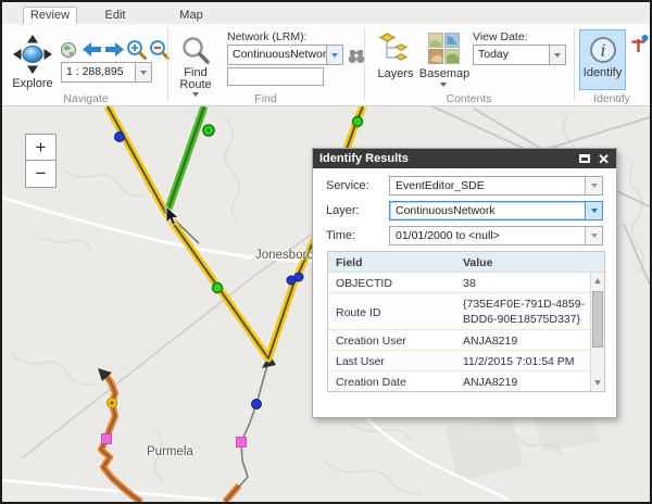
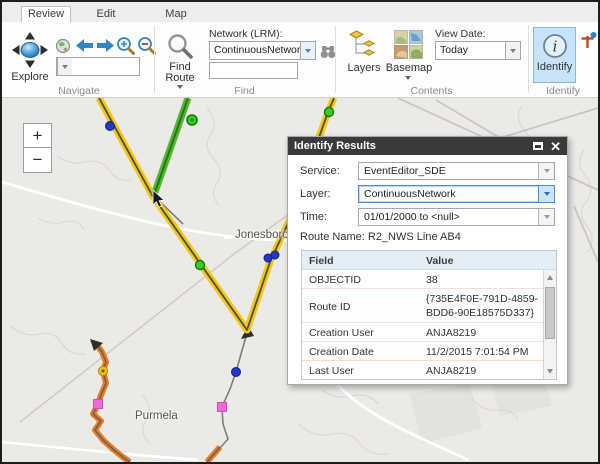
  Review
  Edit
  Map
  Explore
- 1 : 288,895
  Navigate
  Find
  Route
  Network (LRM):
  ContinuousNetwor
  Find
  Layers
  Basemap
  View Date:
  Today
  Contents
  i
  Identify
  Identify
  Jonesboro
  Purmela
  +
  −
  Identify Results
  ✕
  Service:
  EventEditor_SDE
  Layer:
  ContinuousNetwork
  Time:
  01/01/2000 to <null>
+ Route Name: R2_NWS Line AB4
  Field
  Value
  OBJECTID
  38
  Route ID
  {735E4F0E-791D-4859-BDD6-90E18575D337}
  Creation User
  ANJA8219
- Last User
+ Creation Date
  11/2/2015 7:01:54 PM
- Creation Date
+ Last User
  ANJA8219
